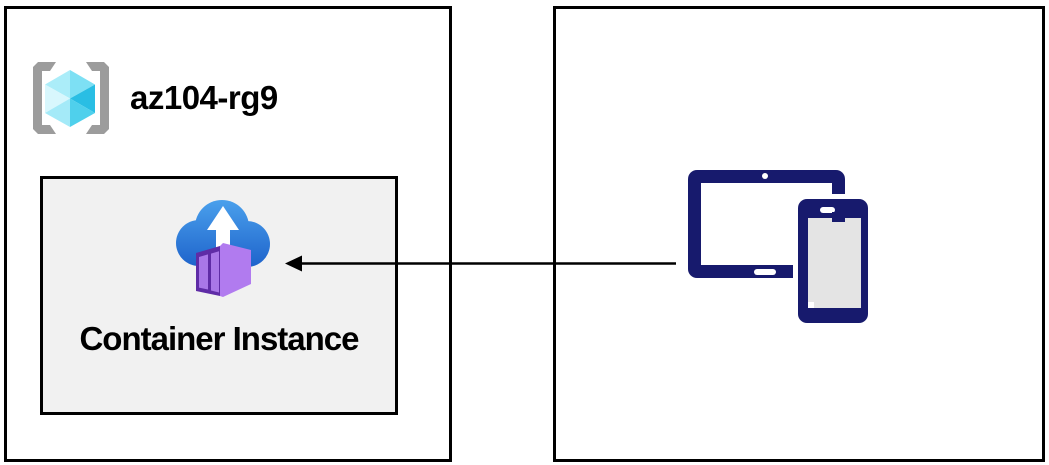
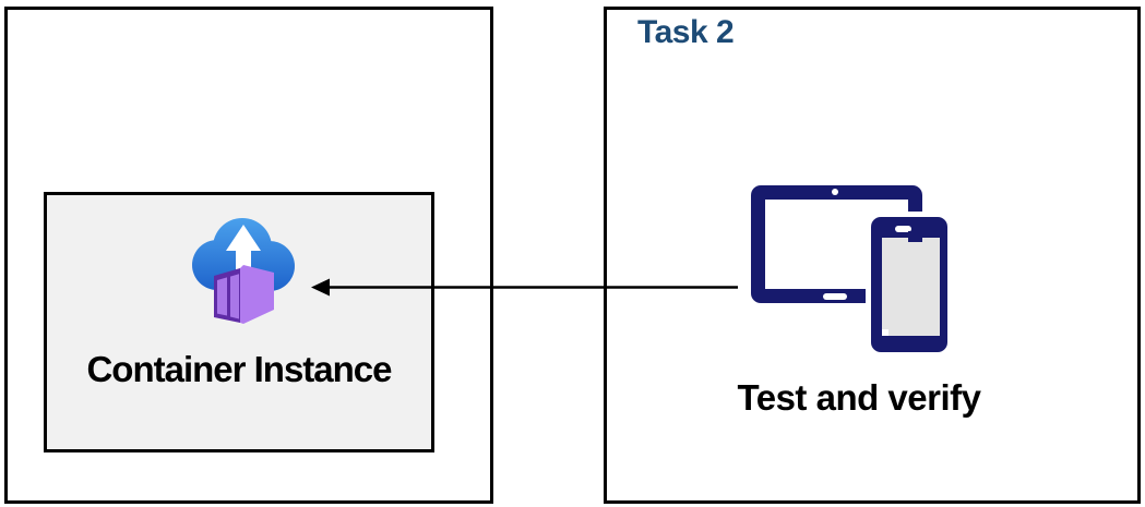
- az104-rg9
  Container Instance
+ Task 2
+ Test and verify
